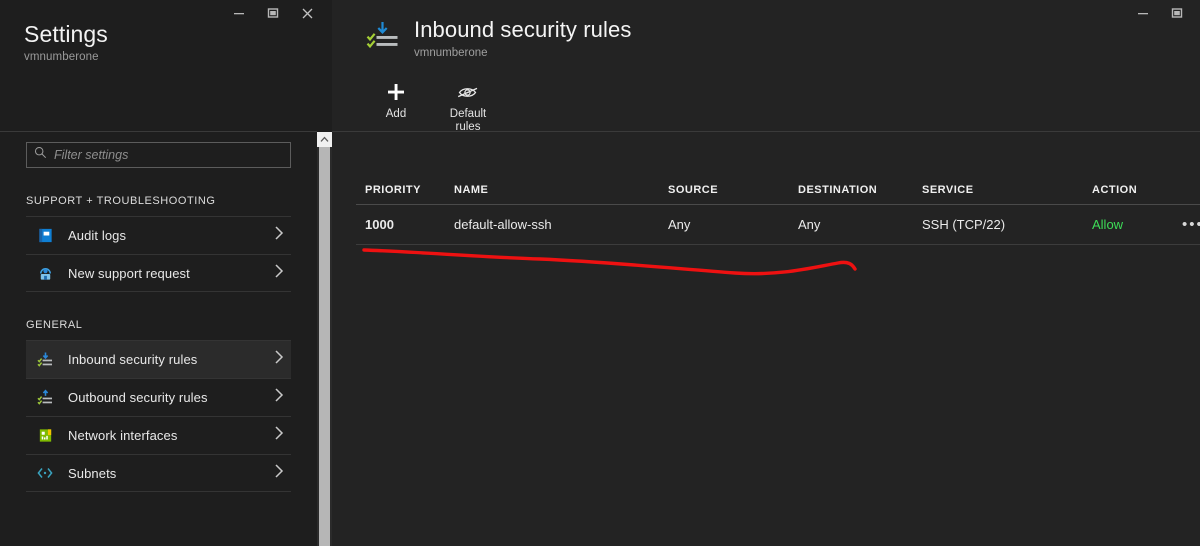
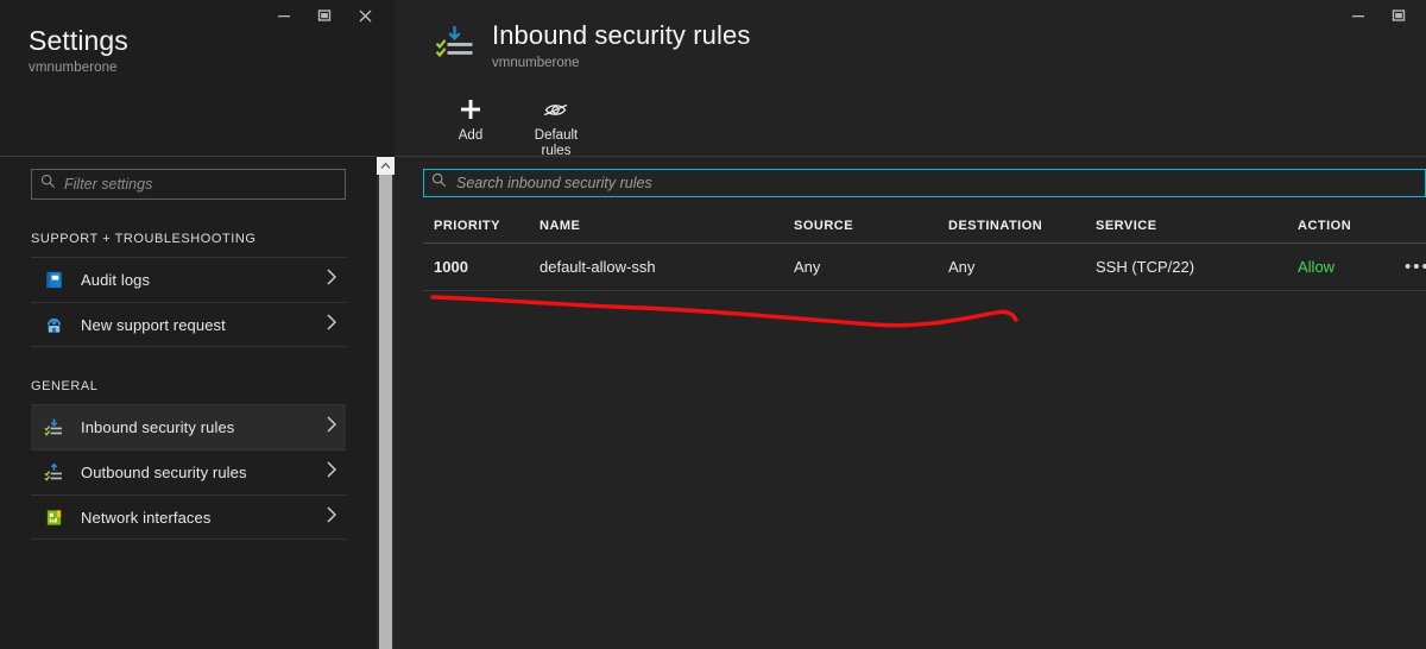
  Settings
  vmnumberone
  Filter settings
  SUPPORT + TROUBLESHOOTING
  Audit logs
  New support request
  GENERAL
  Inbound security rules
  Outbound security rules
  Network interfaces
- Subnets
  Inbound security rules
  vmnumberone
  Add
  Default
  rules
+ Search inbound security rules
  PRIORITY
  NAME
  SOURCE
  DESTINATION
  SERVICE
  ACTION
  1000
  default-allow-ssh
  Any
  Any
  SSH (TCP/22)
  Allow
